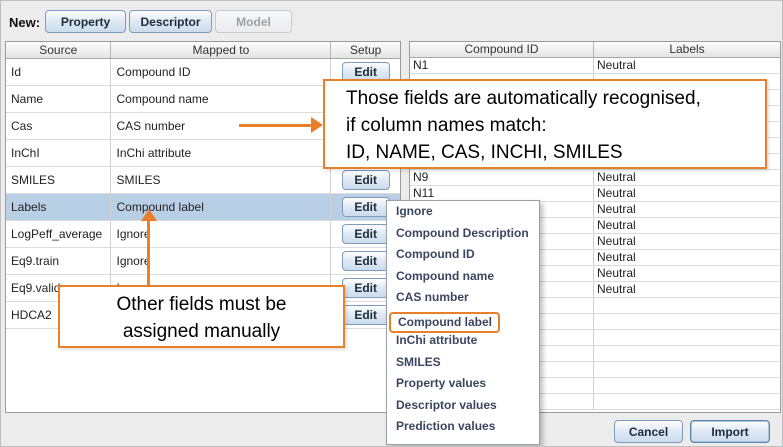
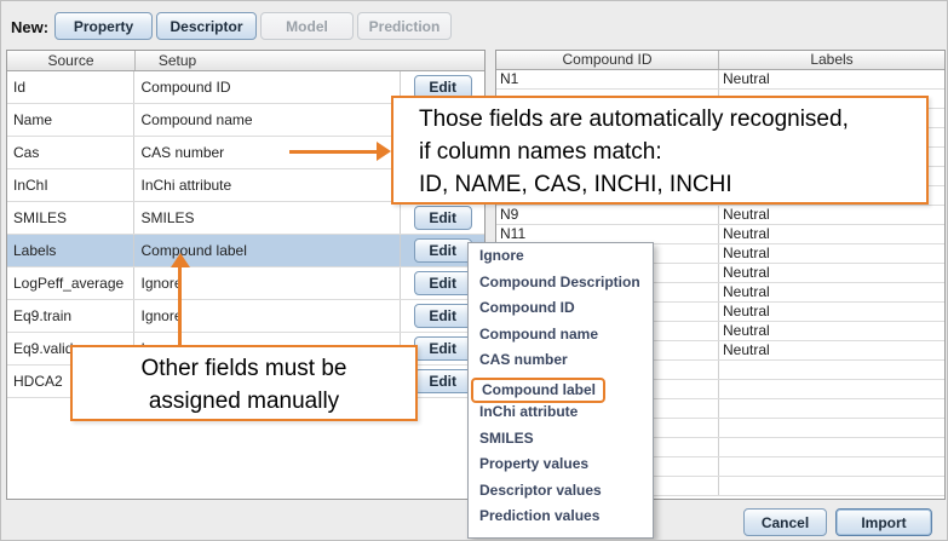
  New:
  Property
  Descriptor
  Model
+ Prediction
  Source
- Mapped to
  Setup
  Id
  Compound ID
  Edit
  Name
  Compound name
  Cas
  CAS number
  InChI
  InChi attribute
  SMILES
  SMILES
  Edit
  Labels
  Compound label
  Edit
  LogPeff_average
  Ignor
  Edit
  Eq9.train
  Ignor
  Edit
  Eq9.vali
  Edit
  HDCA2
  Edit
  Compound ID
  Labels
  N1
  Neutral
  N9
  Neutral
  N11
  Neutral
  Neutral
  Neutral
  Neutral
  Neutral
  Neutral
  Neutral
  Those fields are automatically recognised,
  if column names match:
- ID, NAME, CAS, INCHI, SMILES
+ ID, NAME, CAS, INCHI, INCHI
  Other fields must be
  assigned manually
  Ignore
  Compound Description
  Compound ID
  Compound name
  CAS number
  Compound label
  InChi attribute
  SMILES
  Property values
  Descriptor values
  Prediction values
  Cancel
  Import
